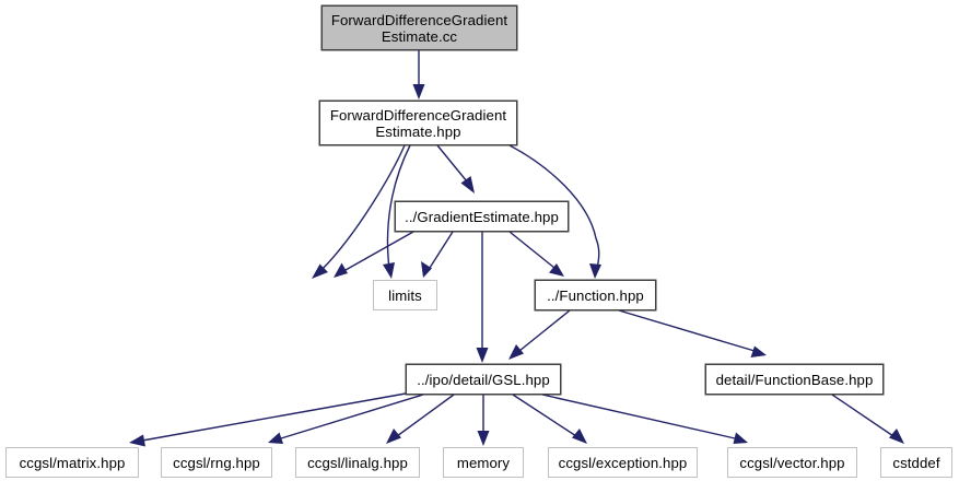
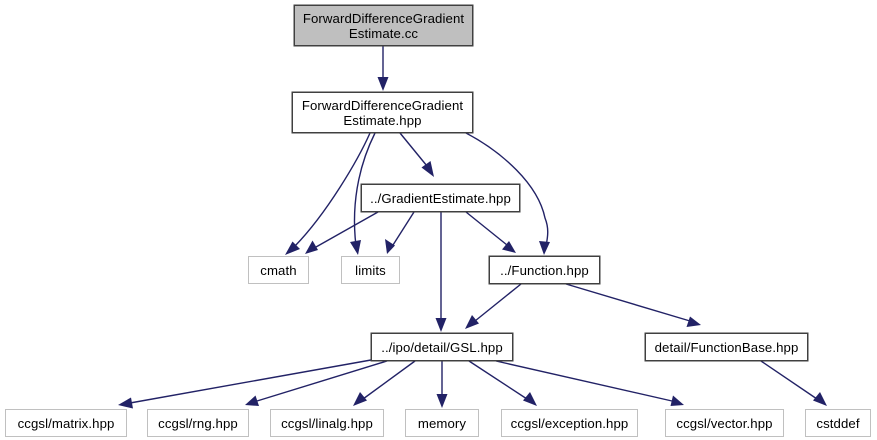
  ForwardDifferenceGradient
  Estimate.cc
  ForwardDifferenceGradient
  Estimate.hpp
  ../GradientEstimate.hpp
+ cmath
  limits
  ../Function.hpp
  ../ipo/detail/GSL.hpp
  detail/FunctionBase.hpp
  ccgsl/matrix.hpp
  ccgsl/rng.hpp
  ccgsl/linalg.hpp
  memory
  ccgsl/exception.hpp
  ccgsl/vector.hpp
  cstddef
